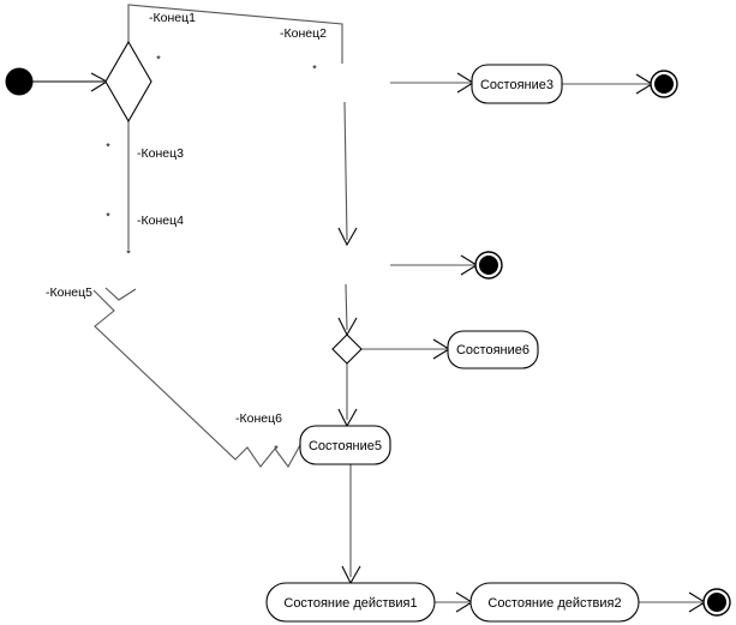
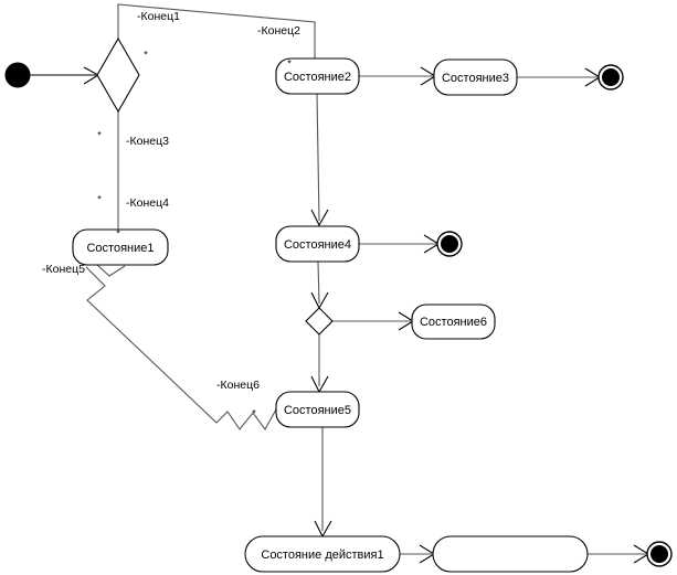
+ Состояние2
  Состояние3
+ Состояние1
+ Состояние4
  Состояние6
  Состояние5
  Состояние действия1
- Состояние действия2
  -Конец1
  -Конец2
  -Конец3
  -Конец4
  -Конец5
  -Конец6
  *
  *
  *
  *
  *
  *
